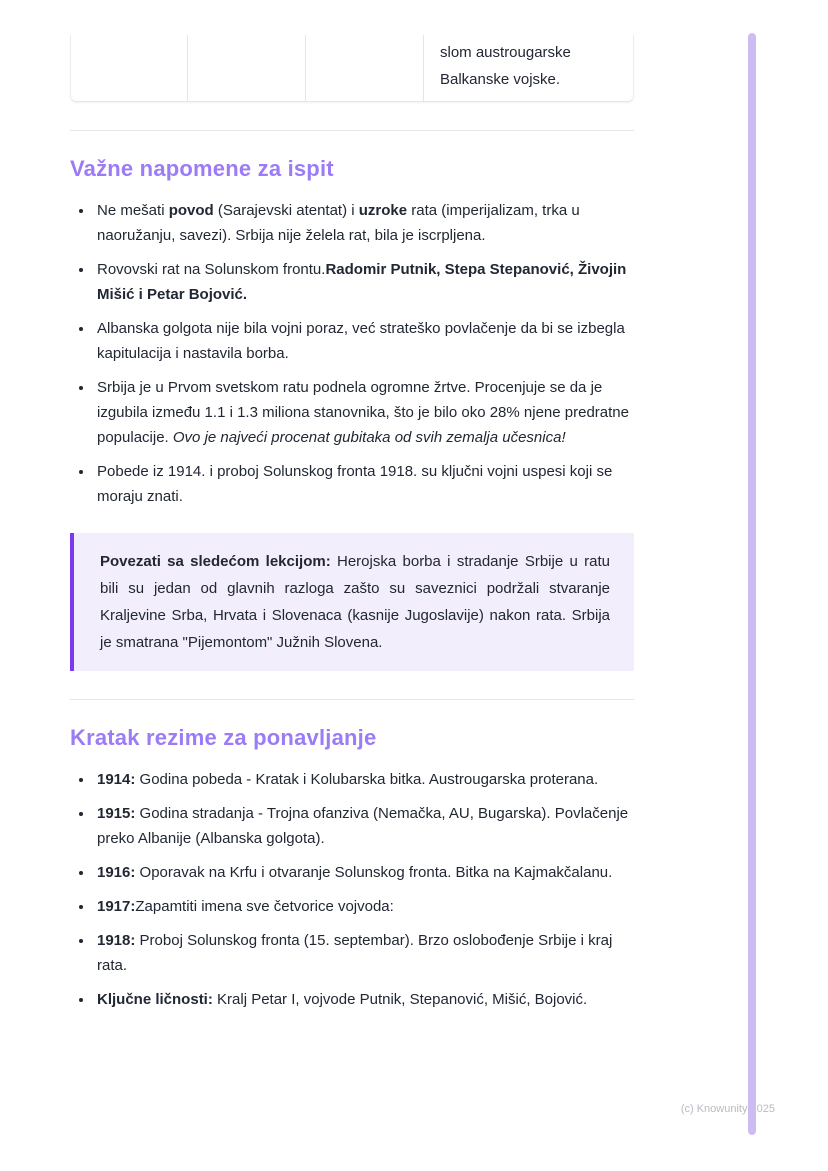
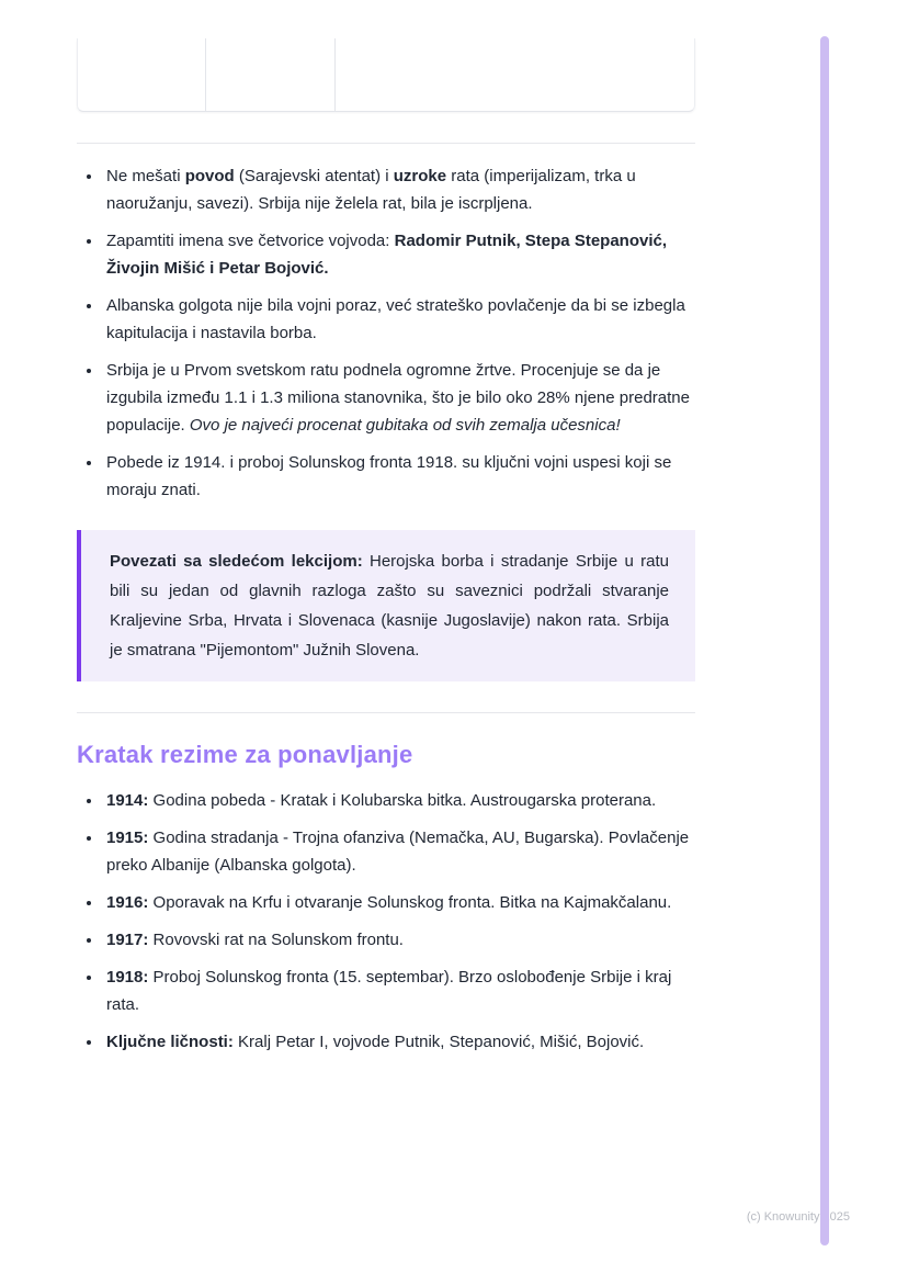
- slom austrougarske Balkanske vojske.
- Važne napomene za ispit
  Ne mešati povod (Sarajevski atentat) i uzroke rata (imperijalizam, trka u naoružanju, savezi). Srbija nije želela rat, bila je iscrpljena.
- Rovovski rat na Solunskom frontu.Radomir Putnik, Stepa Stepanović, Živojin Mišić i Petar Bojović.
+ Zapamtiti imena sve četvorice vojvoda: Radomir Putnik, Stepa Stepanović, Živojin Mišić i Petar Bojović.
  Albanska golgota nije bila vojni poraz, već strateško povlačenje da bi se izbegla kapitulacija i nastavila borba.
  Srbija je u Prvom svetskom ratu podnela ogromne žrtve. Procenjuje se da je izgubila između 1.1 i 1.3 miliona stanovnika, što je bilo oko 28% njene predratne populacije. Ovo je najveći procenat gubitaka od svih zemalja učesnica!
  Pobede iz 1914. i proboj Solunskog fronta 1918. su ključni vojni uspesi koji se moraju znati.
  Povezati sa sledećom lekcijom: Herojska borba i stradanje Srbije u ratu bili su jedan od glavnih razloga zašto su saveznici podržali stvaranje Kraljevine Srba, Hrvata i Slovenaca (kasnije Jugoslavije) nakon rata. Srbija je smatrana "Pijemontom" Južnih Slovena.
  Kratak rezime za ponavljanje
  1914: Godina pobeda - Kratak i Kolubarska bitka. Austrougarska proterana.
  1915: Godina stradanja - Trojna ofanziva (Nemačka, AU, Bugarska). Povlačenje preko Albanije (Albanska golgota).
  1916: Oporavak na Krfu i otvaranje Solunskog fronta. Bitka na Kajmakčalanu.
- 1917:Zapamtiti imena sve četvorice vojvoda:
+ 1917: Rovovski rat na Solunskom frontu.
  1918: Proboj Solunskog fronta (15. septembar). Brzo oslobođenje Srbije i kraj rata.
  Ključne ličnosti: Kralj Petar I, vojvode Putnik, Stepanović, Mišić, Bojović.
  (c) Knowunity025
